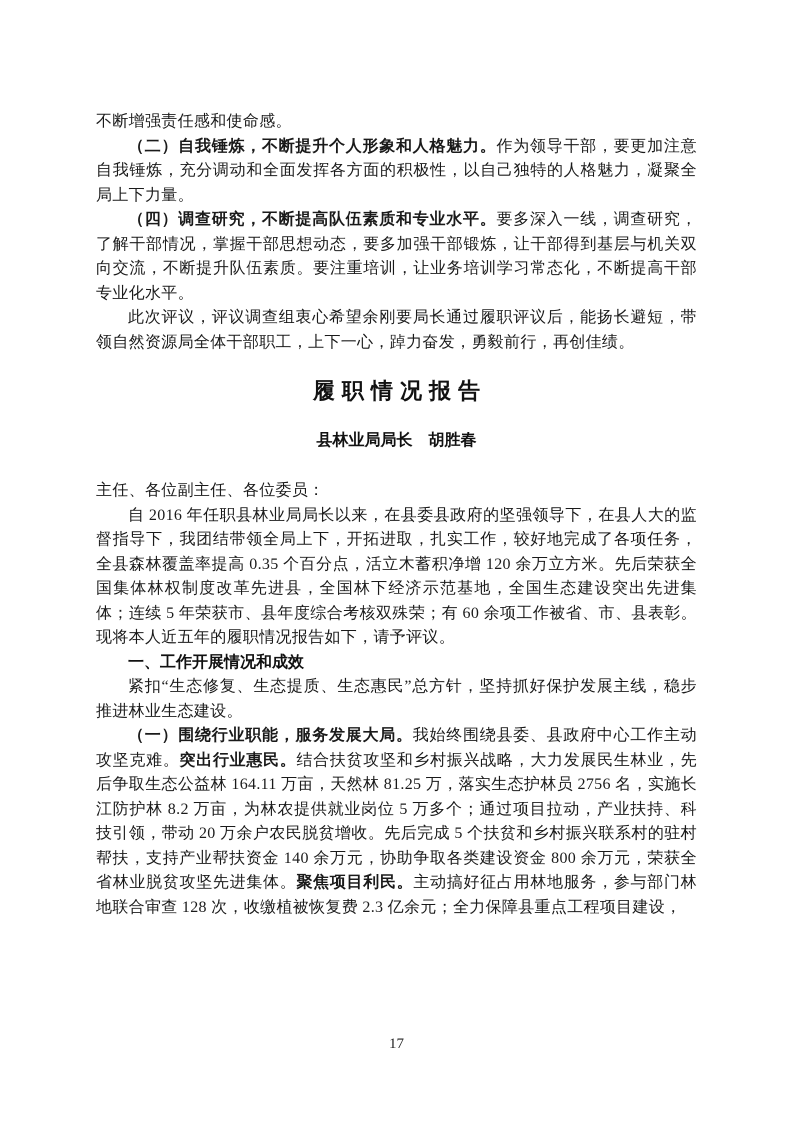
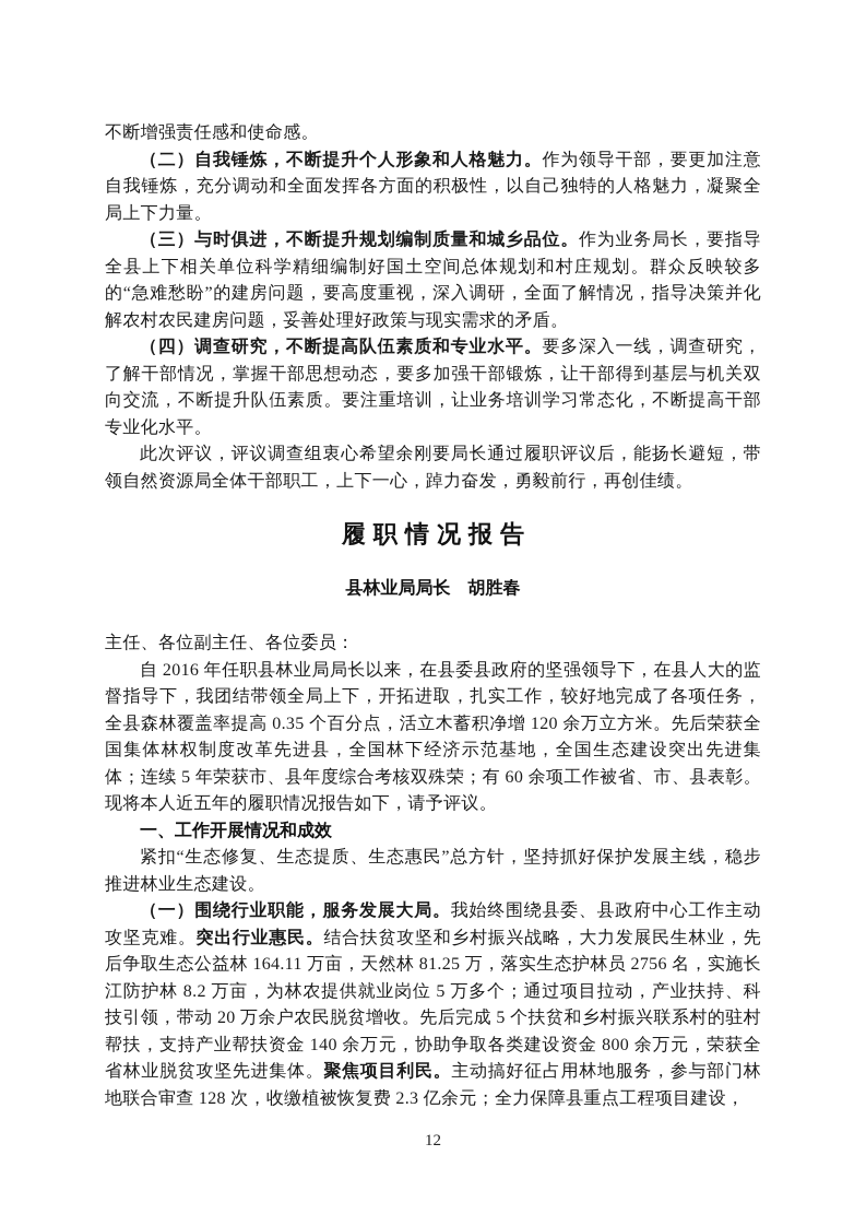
  不断增强责任感和使命感。
  （二）自我锤炼，不断提升个人形象和人格魅力。作为领导干部，要更加注意自我锤炼，充分调动和全面发挥各方面的积极性，以自己独特的人格魅力，凝聚全局上下力量。
+ （三）与时俱进，不断提升规划编制质量和城乡品位。作为业务局长，要指导全县上下相关单位科学精细编制好国土空间总体规划和村庄规划。群众反映较多的“急难愁盼”的建房问题，要高度重视，深入调研，全面了解情况，指导决策并化解农村农民建房问题，妥善处理好政策与现实需求的矛盾。
  （四）调查研究，不断提高队伍素质和专业水平。要多深入一线，调查研究，了解干部情况，掌握干部思想动态，要多加强干部锻炼，让干部得到基层与机关双向交流，不断提升队伍素质。要注重培训，让业务培训学习常态化，不断提高干部专业化水平。
  此次评议，评议调查组衷心希望余刚要局长通过履职评议后，能扬长避短，带领自然资源局全体干部职工，上下一心，踔力奋发，勇毅前行，再创佳绩。
  履职情况报告
  县林业局局长 胡胜春
  主任、各位副主任、各位委员：
  自 2016 年任职县林业局局长以来，在县委县政府的坚强领导下，在县人大的监督指导下，我团结带领全局上下，开拓进取，扎实工作，较好地完成了各项任务，全县森林覆盖率提高 0.35 个百分点，活立木蓄积净增 120 余万立方米。先后荣获全国集体林权制度改革先进县，全国林下经济示范基地，全国生态建设突出先进集体；连续 5 年荣获市、县年度综合考核双殊荣；有 60 余项工作被省、市、县表彰。现将本人近五年的履职情况报告如下，请予评议。
  一、工作开展情况和成效
  紧扣“生态修复、生态提质、生态惠民”总方针，坚持抓好保护发展主线，稳步推进林业生态建设。
  （一）围绕行业职能，服务发展大局。我始终围绕县委、县政府中心工作主动攻坚克难。突出行业惠民。结合扶贫攻坚和乡村振兴战略，大力发展民生林业，先后争取生态公益林 164.11 万亩，天然林 81.25 万，落实生态护林员 2756 名，实施长江防护林 8.2 万亩，为林农提供就业岗位 5 万多个；通过项目拉动，产业扶持、科技引领，带动 20 万余户农民脱贫增收。先后完成 5 个扶贫和乡村振兴联系村的驻村帮扶，支持产业帮扶资金 140 余万元，协助争取各类建设资金 800 余万元，荣获全省林业脱贫攻坚先进集体。聚焦项目利民。主动搞好征占用林地服务，参与部门林地联合审查 128 次，收缴植被恢复费 2.3 亿余元；全力保障县重点工程项目建设，
- 17
+ 12
